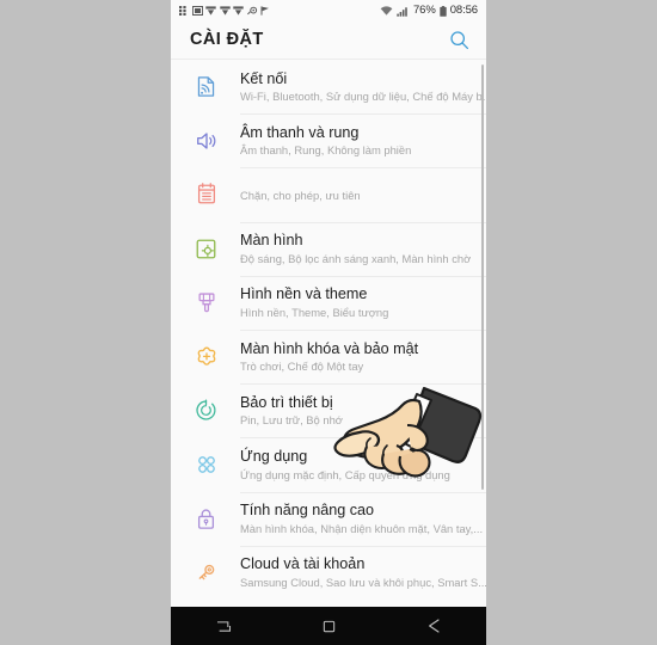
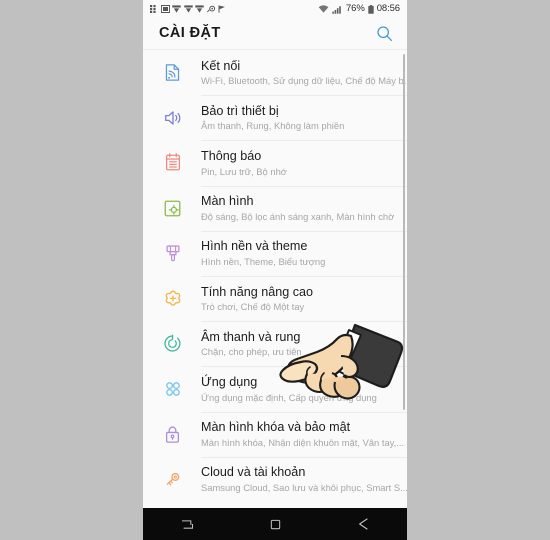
  76%
  08:56
  CÀI ĐẶT
  Kết nối
  Wi-Fi, Bluetooth, Sử dụng dữ liệu, Chế độ Máy b.
- Âm thanh và rung
+ Bảo trì thiết bị
  Âm thanh, Rung, Không làm phiền
+ Thông báo
- Chặn, cho phép, ưu tiên
+ Pin, Lưu trữ, Bộ nhớ
  Màn hình
  Độ sáng, Bộ lọc ánh sáng xanh, Màn hình chờ
  Hình nền và theme
  Hình nền, Theme, Biểu tượng
- Màn hình khóa và bảo mật
+ Tính năng nâng cao
  Trò chơi, Chế độ Một tay
- Bảo trì thiết bị
+ Âm thanh và rung
- Pin, Lưu trữ, Bộ nhớ
+ Chặn, cho phép, ưu tiên
  Ứng dụng
  Ứng dụng mặc định, Cấp quyề dụng
- Tính năng nâng cao
+ Màn hình khóa và bảo mật
  Màn hình khóa, Nhận diện khuôn mặt, Vân tay,...
  Cloud và tài khoản
  Samsung Cloud, Sao lưu và khôi phục, Smart S...
